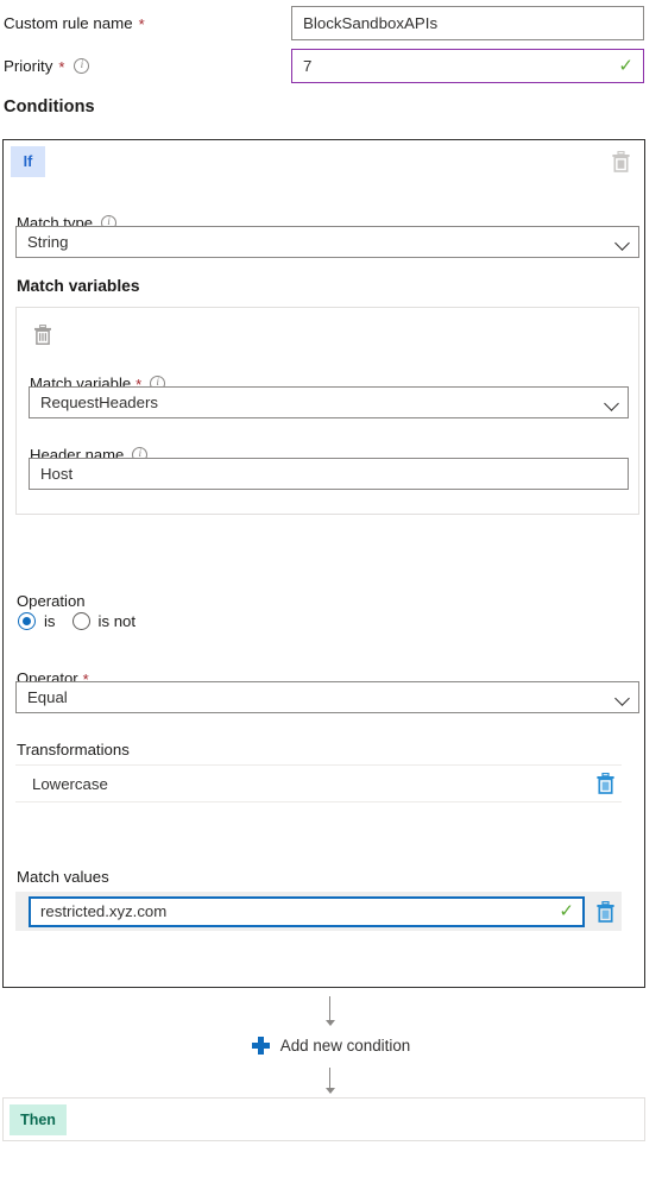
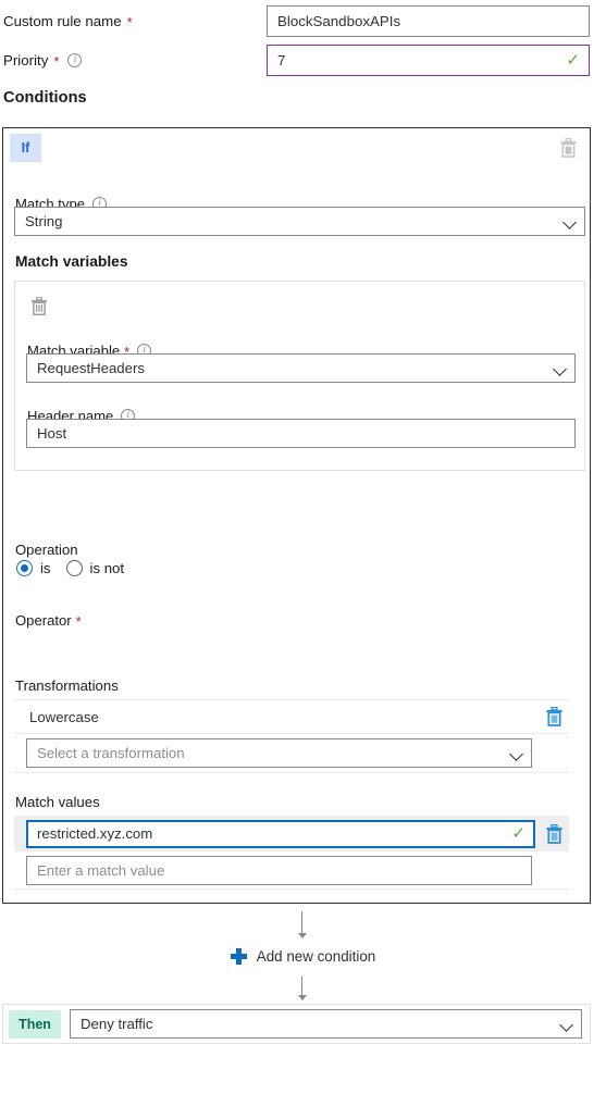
  Custom rule name
  *
  BlockSandboxAPIs
  Priority
  *
  i
  7
  ✓
  Conditions
  If
  Match type
  i
  String
  Match variables
  Match variable
  *
  i
  RequestHeaders
  Header name
  i
  Host
  Operation
  is
  is not
  Operator
  *
- Equal
  Transformations
  Lowercase
+ Select a transformation
  Match values
  restricted.xyz.com
  ✓
+ Enter a match value
  Add new condition
  Then
+ Deny traffic
